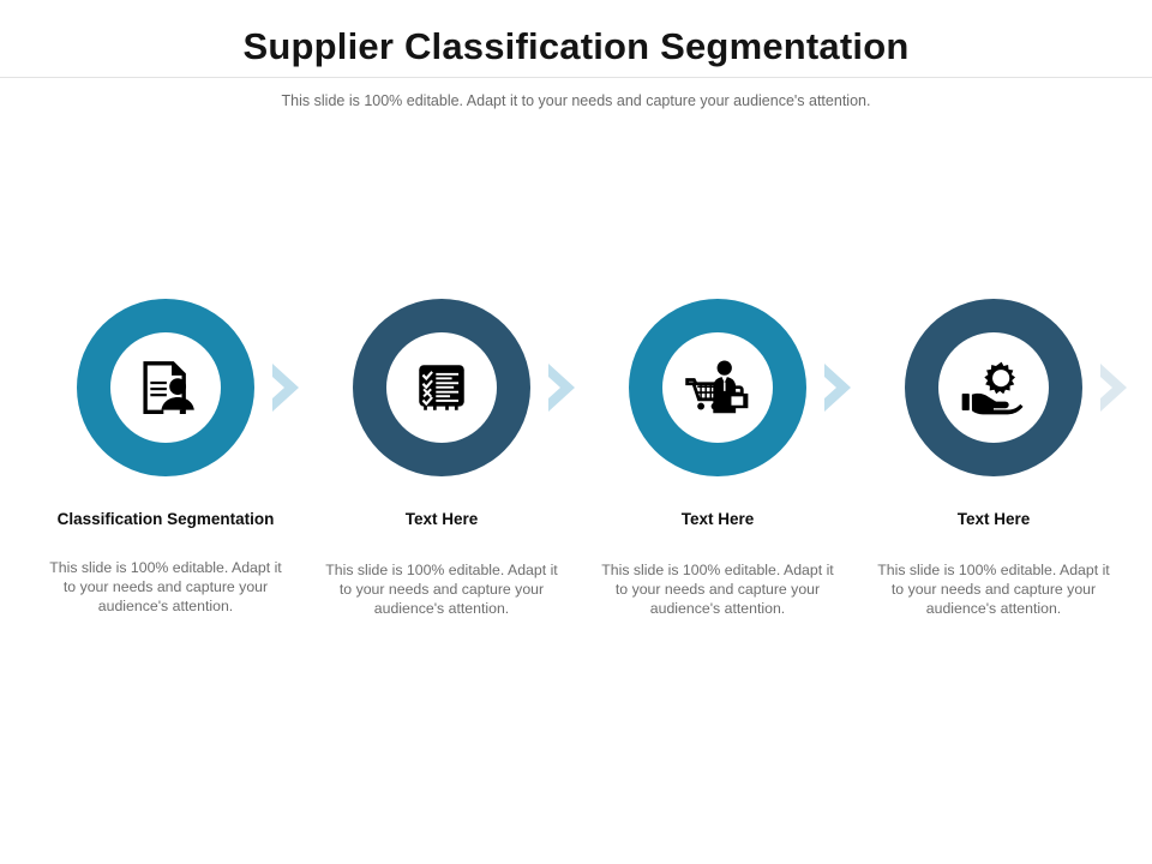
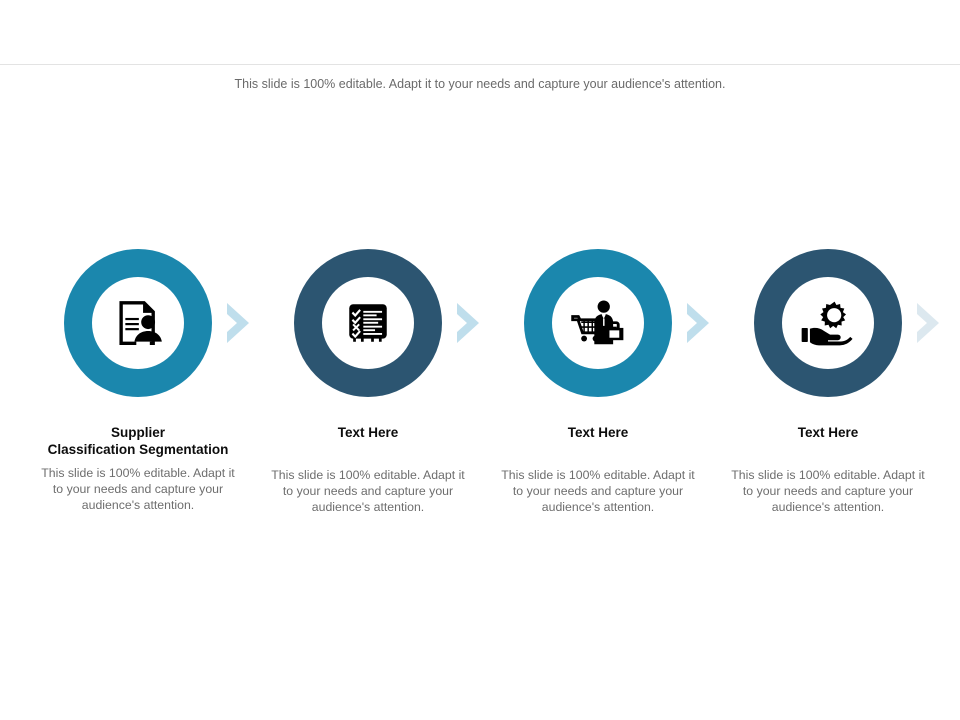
- Supplier Classification Segmentation
  This slide is 100% editable. Adapt it to your needs and capture your audience's attention.
+ Supplier
  Classification Segmentation
  This slide is 100% editable. Adapt it to your needs and capture your audience's attention.
  Text Here
  This slide is 100% editable. Adapt it to your needs and capture your audience's attention.
  Text Here
  This slide is 100% editable. Adapt it to your needs and capture your audience's attention.
  Text Here
  This slide is 100% editable. Adapt it to your needs and capture your audience's attention.
